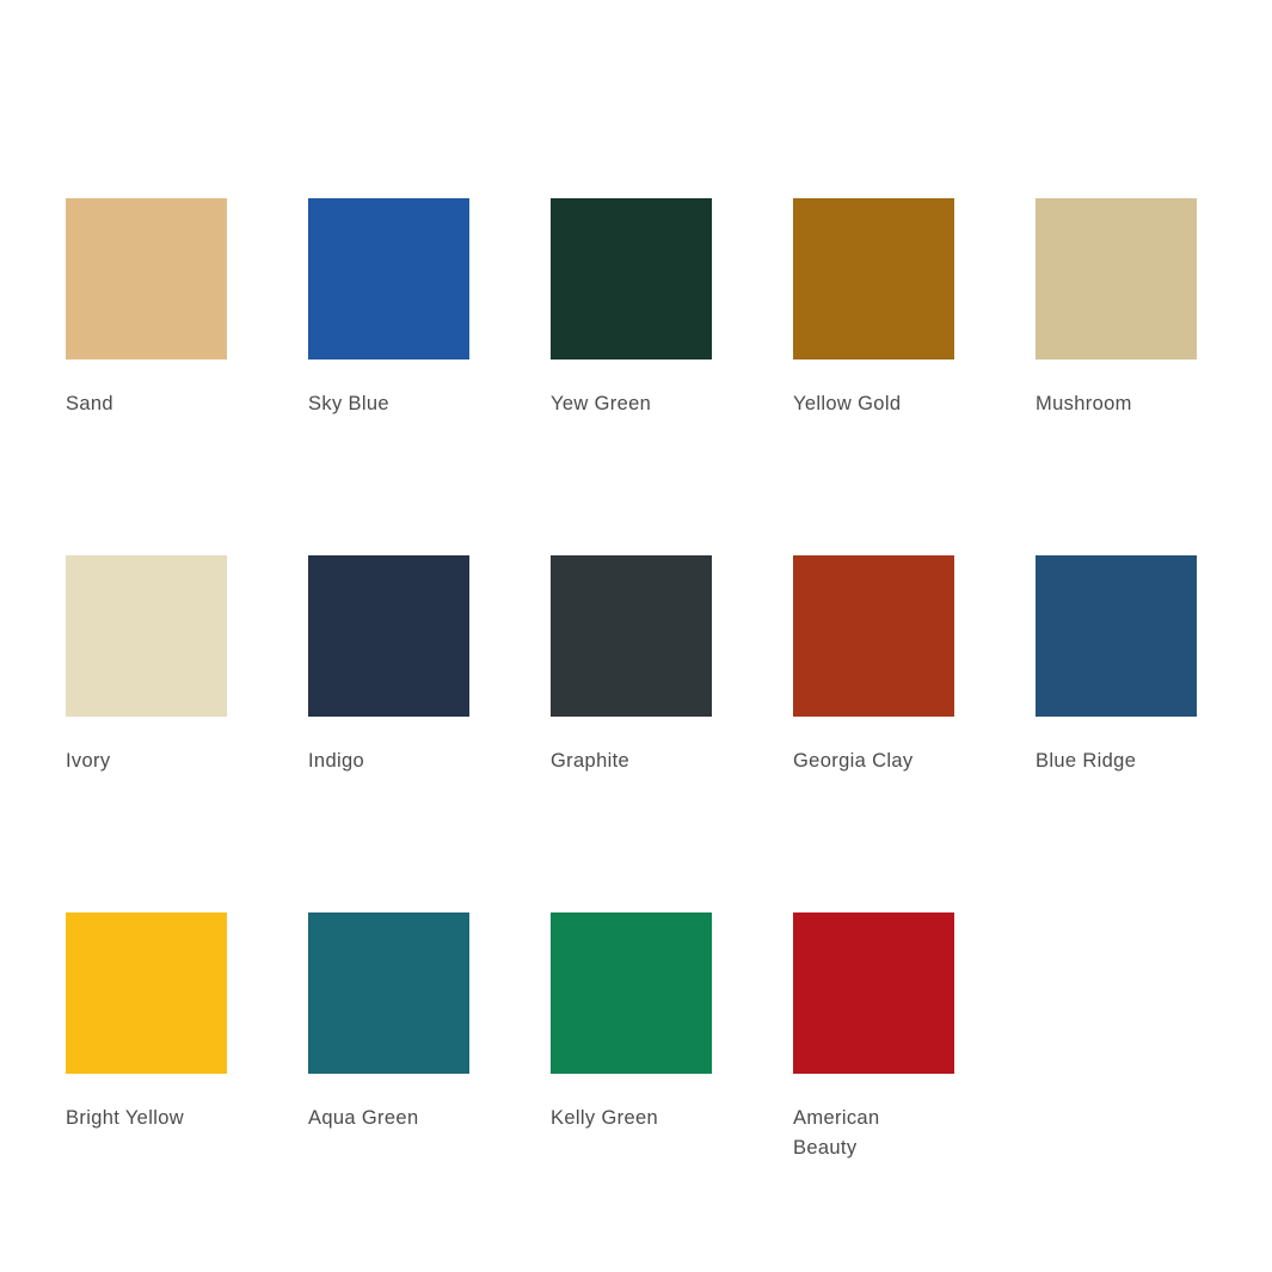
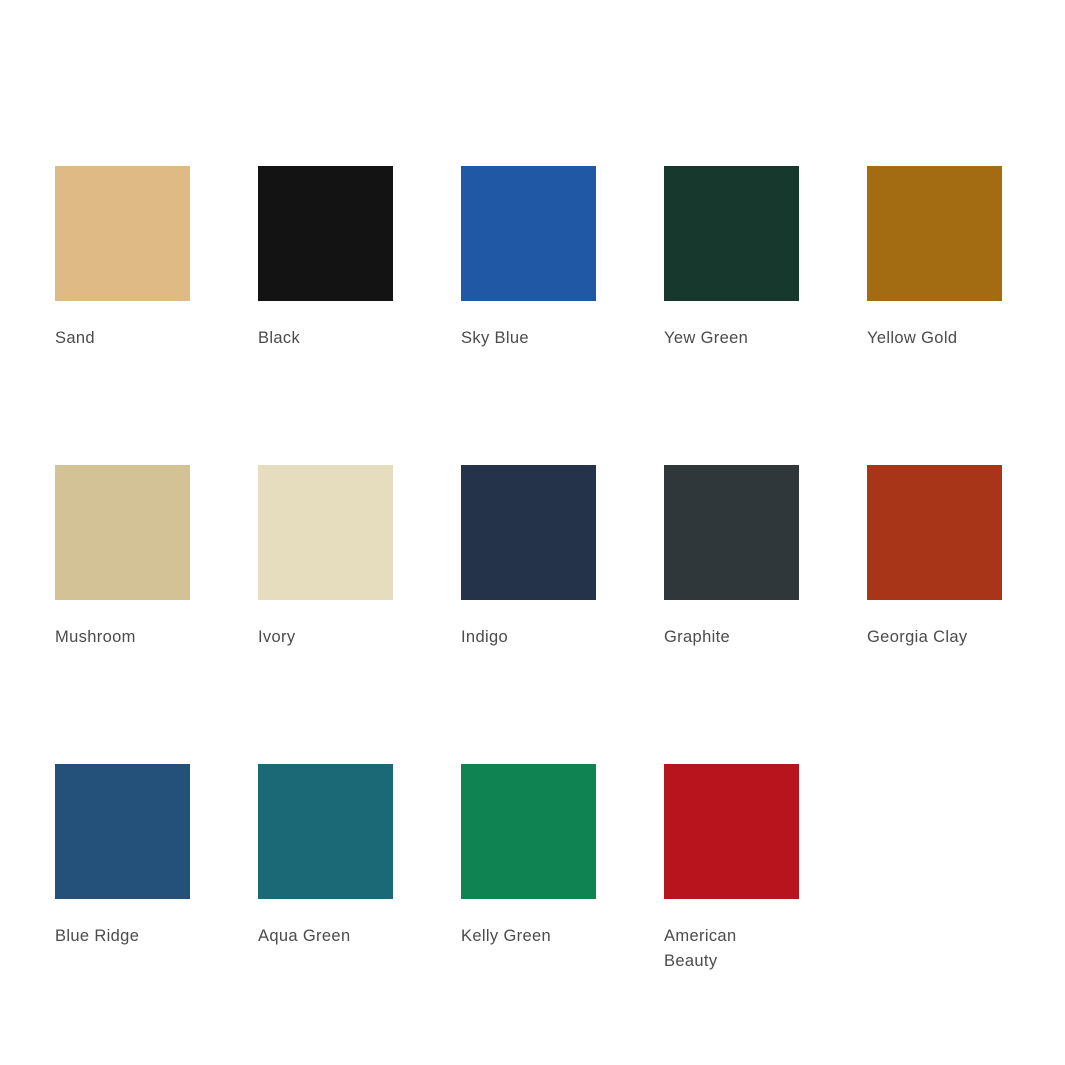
  Sand
+ Black
  Sky Blue
  Yew Green
  Yellow Gold
  Mushroom
  Ivory
  Indigo
  Graphite
  Georgia Clay
  Blue Ridge
- Bright Yellow
  Aqua Green
  Kelly Green
  American
  Beauty
